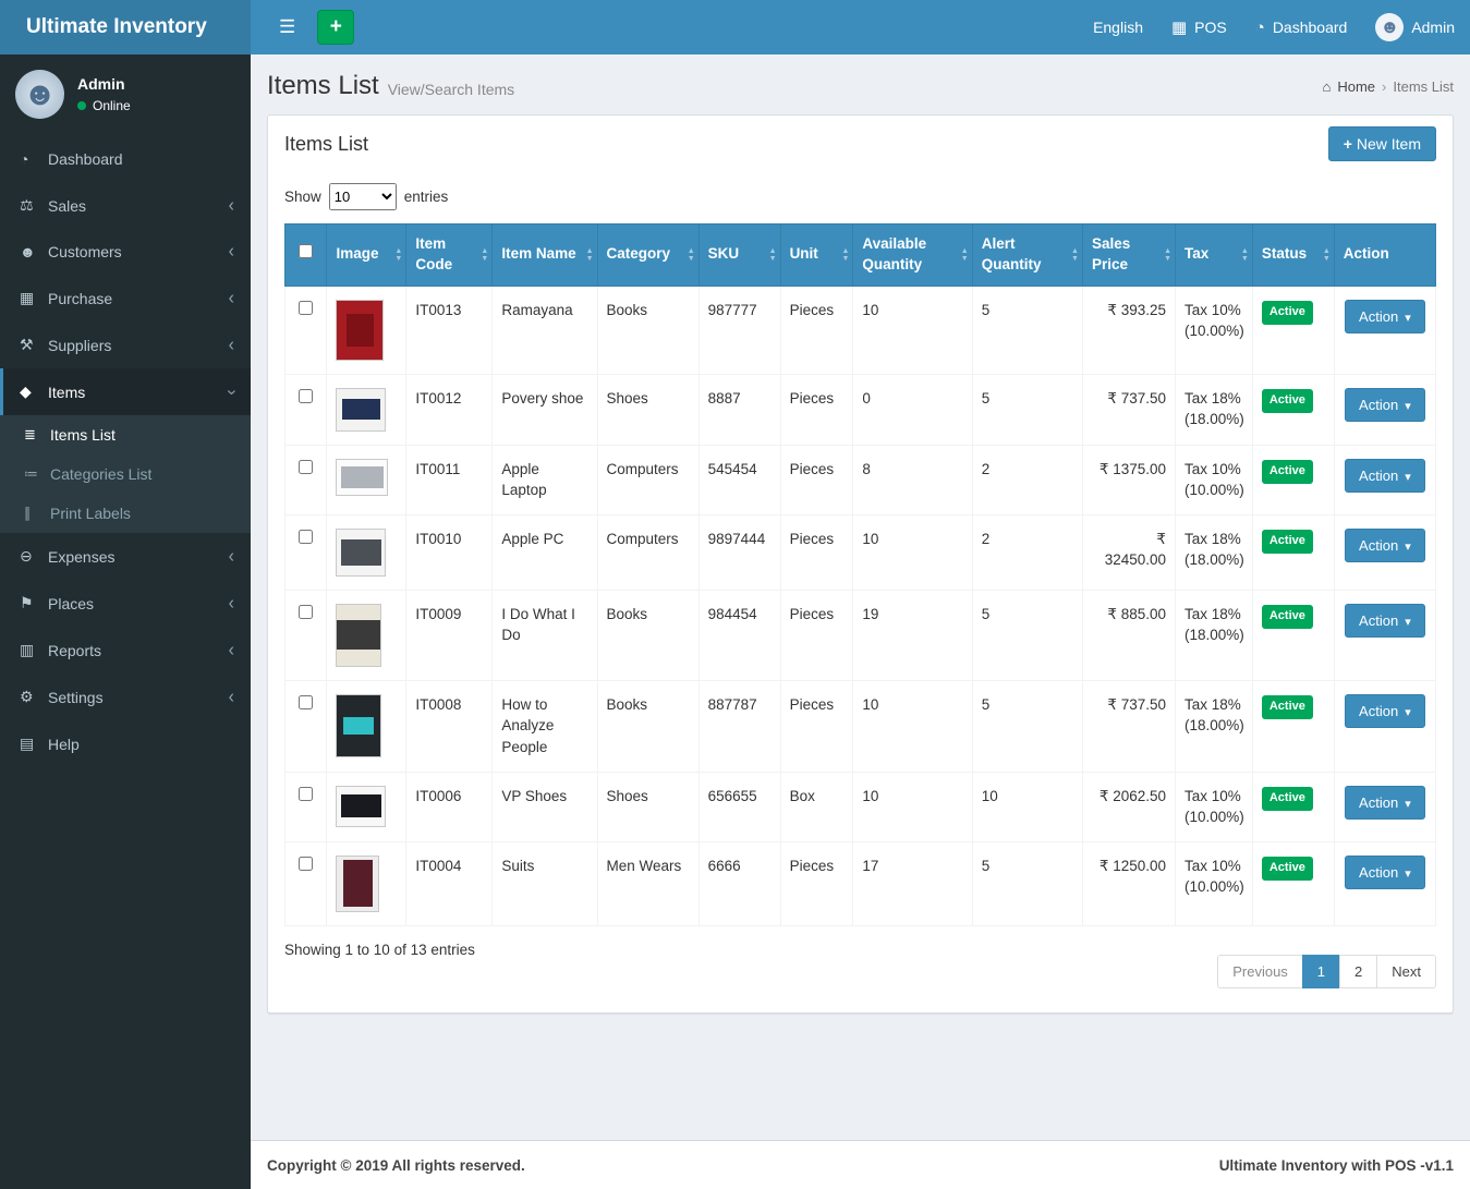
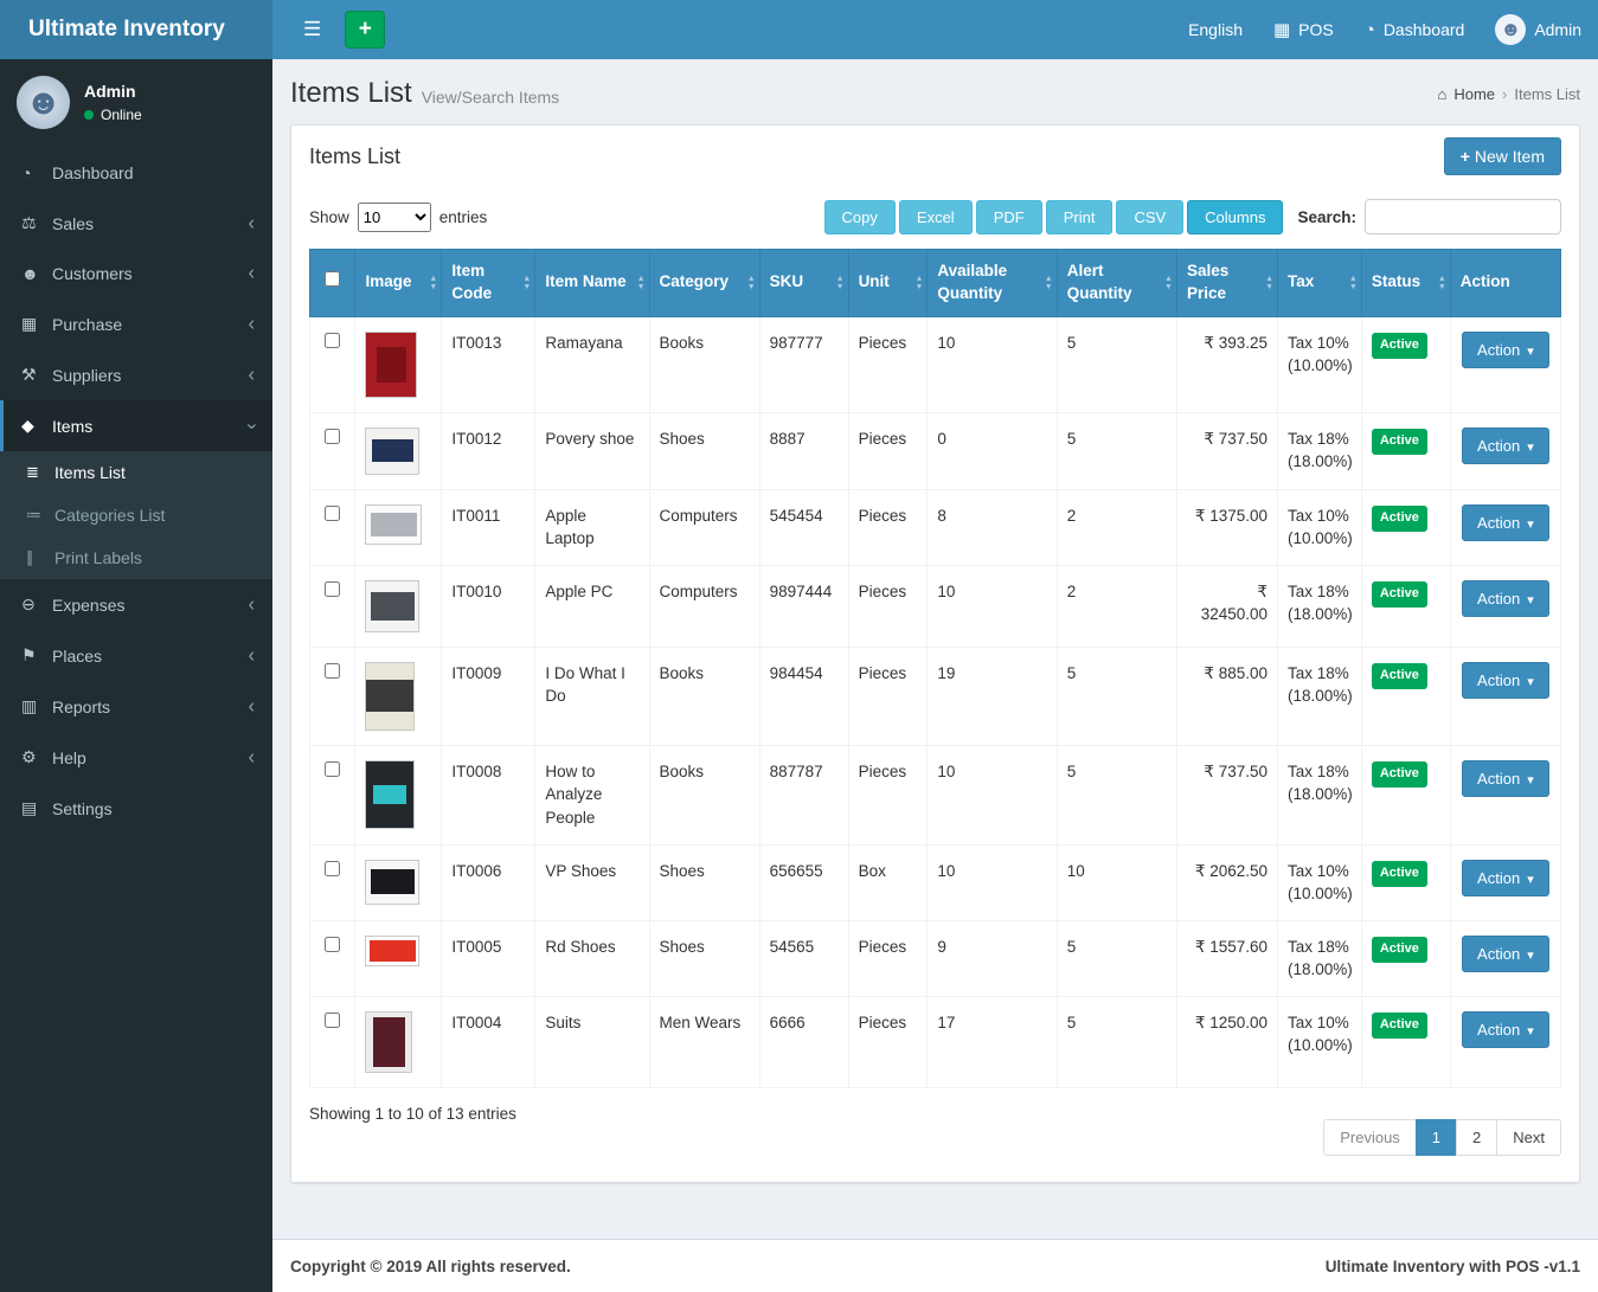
  Ultimate Inventory
  ☰
  +
  English
  ▦
  POS
  ◔
  Dashboard
  ☻
  Admin
  ☻
  Admin
  Online
  ◔
  Dashboard
  ⚖
  Sales
  ‹
  ☻
  Customers
  ‹
  ▦
  Purchase
  ‹
  ⚒
  Suppliers
  ‹
  ◆
  Items
  ≣
  Items List
  ≔
  Categories List
  ∥
  Print Labels
  ⊖
  Expenses
  ‹
  ⚑
  Places
  ‹
  ▥
  Reports
  ‹
  ⚙
- Settings
+ Help
  ‹
  ▤
- Help
+ Settings
  Items List
  View/Search Items
  ⌂
  Home
  ›
  Items List
  Items List
  + New Item
  Show
  10
  entries
+ Copy
+ Excel
+ PDF
+ Print
+ CSV
+ Columns
+ Search:
  	Image	Item Code	Item Name	Category	SKU	Unit	Available Quantity	Alert Quantity	Sales Price	Tax	Status	Action
  		IT0013	Ramayana	Books	987777	Pieces	10	5	₹ 393.25	Tax 10%(10.00%)	Active	Action ▾
  		IT0012	Povery shoe	Shoes	8887	Pieces	0	5	₹ 737.50	Tax 18%(18.00%)	Active	Action ▾
  		IT0011	Apple Laptop	Computers	545454	Pieces	8	2	₹ 1375.00	Tax 10%(10.00%)	Active	Action ▾
  		IT0010	Apple PC	Computers	9897444	Pieces	10	2	₹ 32450.00	Tax 18%(18.00%)	Active	Action ▾
  		IT0009	I Do What I Do	Books	984454	Pieces	19	5	₹ 885.00	Tax 18%(18.00%)	Active	Action ▾
  		IT0008	How to Analyze People	Books	887787	Pieces	10	5	₹ 737.50	Tax 18%(18.00%)	Active	Action ▾
  		IT0006	VP Shoes	Shoes	656655	Box	10	10	₹ 2062.50	Tax 10%(10.00%)	Active	Action ▾
+ 		IT0005	Rd Shoes	Shoes	54565	Pieces	9	5	₹ 1557.60	Tax 18%(18.00%)	Active	Action ▾
  		IT0004	Suits	Men Wears	6666	Pieces	17	5	₹ 1250.00	Tax 10%(10.00%)	Active	Action ▾
  Showing 1 to 10 of 13 entries
  Previous
  1
  2
  Next
  Copyright © 2019 All rights reserved.
  Ultimate Inventory with POS -v1.1
